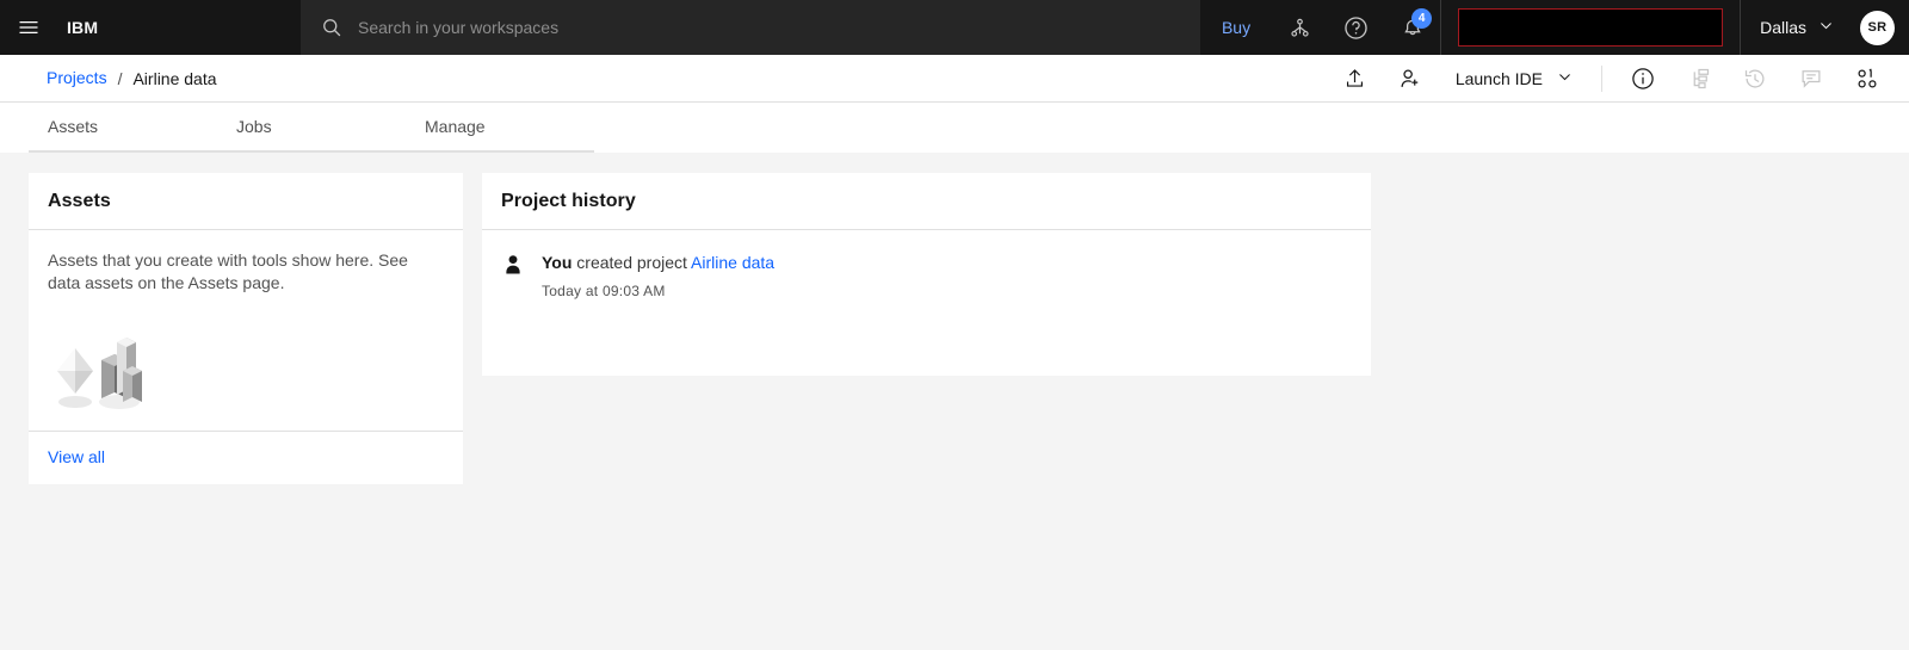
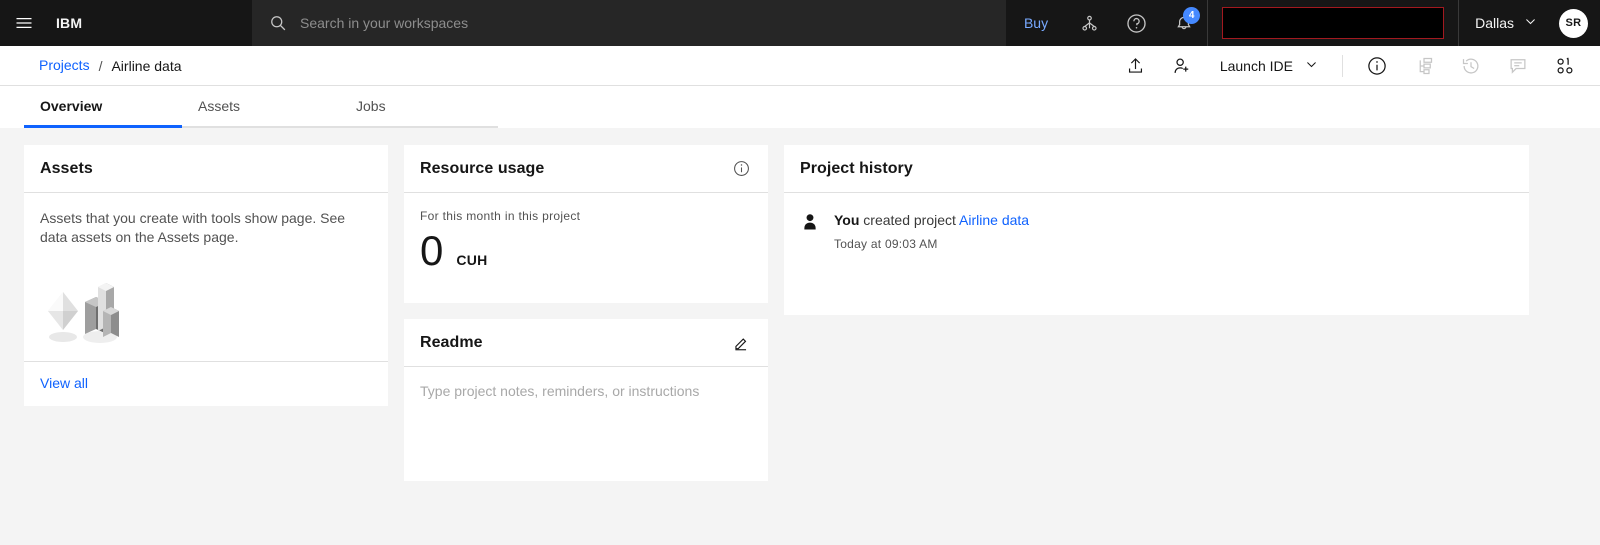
  IBM
  Search in your workspaces
  Buy
  4
  Dallas
  SR
  Projects
  /
  Airline data
  Launch IDE
+ Overview
  Assets
  Jobs
- Manage
  Assets
- Assets that you create with tools show here. See data assets on the Assets page.
+ Assets that you create with tools show page. See data assets on the Assets page.
  View all
+ Resource usage
+ For this month in this project
+ 0
+ CUH
+ Readme
+ Type project notes, reminders, or instructions
  Project history
  You created project Airline data
  Today at 09:03 AM
